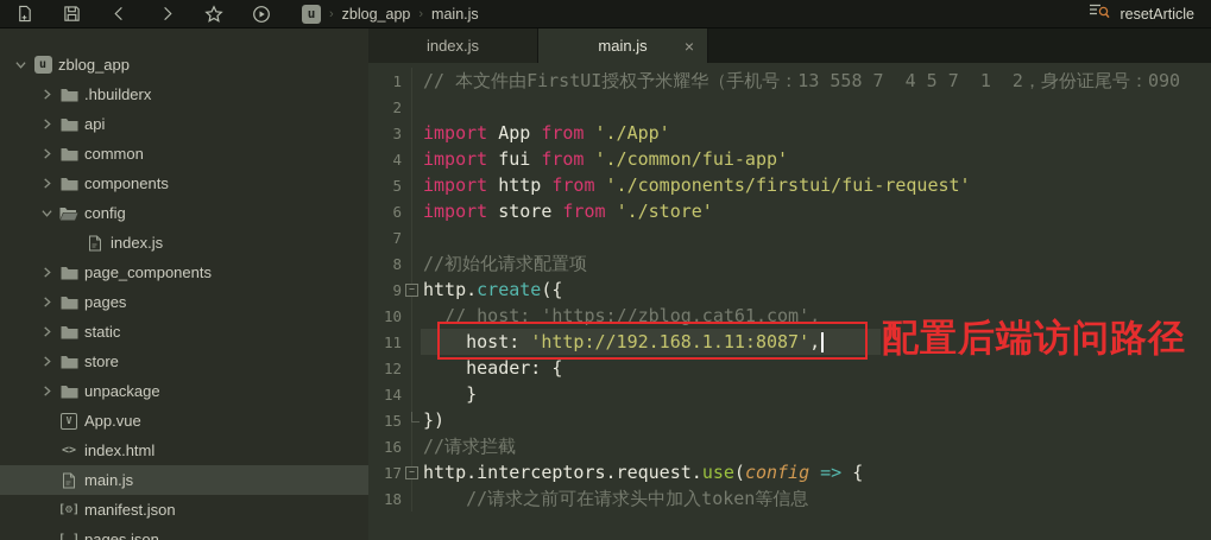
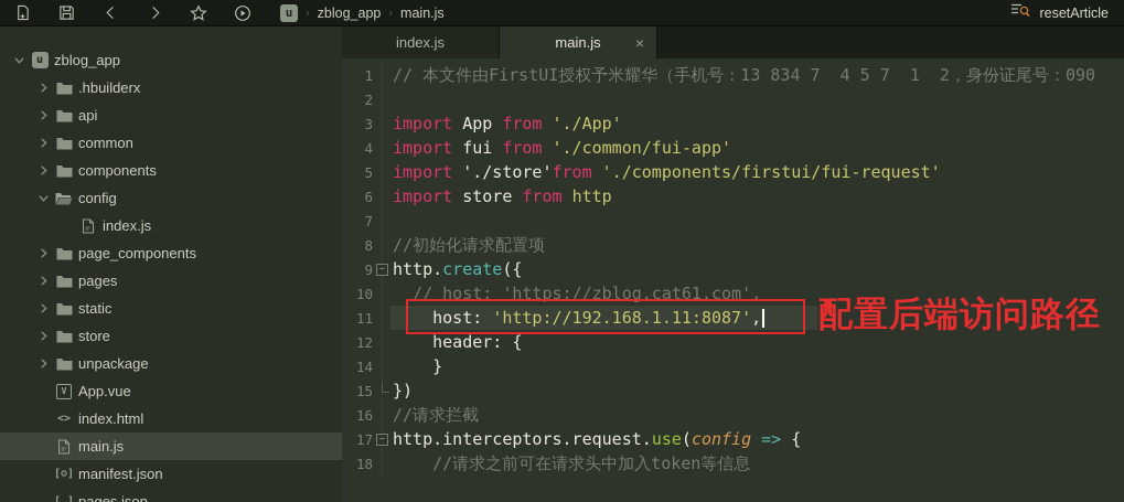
  u
  ›
  zblog_app
  ›
  main.js
  resetArticle
  u
  zblog_app
  .hbuilderx
  api
  common
  components
  config
  index.js
  page_components
  pages
  static
  store
  unpackage
  V
  App.vue
  <>
  index.html
  main.js
  [⚙]
  manifest.json
  [ ]
  index.js
  main.js
  ×
  1
- // 本文件由FirstUI授权予米耀华（手机号：13 558 7 4 5 7 1 2，身份证尾号：090
+ // 本文件由FirstUI授权予米耀华（手机号：13 834 7 4 5 7 1 2，身份证尾号：090
  2
  3
  import App from './App'
  4
  import fui from './common/fui-app'
  5
- import http from './components/firstui/fui-request'
+ import './store'from './components/firstui/fui-request'
  6
- import store from './store'
+ import store from http
  7
  8
  //初始化请求配置项
  9
  −
  http.create({
  10
  // host: 'https://zblog.cat61.com',
  11
  host: 'http://192.168.1.11:8087',
  12
  header: {
  14
  }
  15
  })
  16
  //请求拦截
  17
  −
  http.interceptors.request.use(config => {
  18
  //请求之前可在请求头中加入token等信息
  配置后端访问路径
